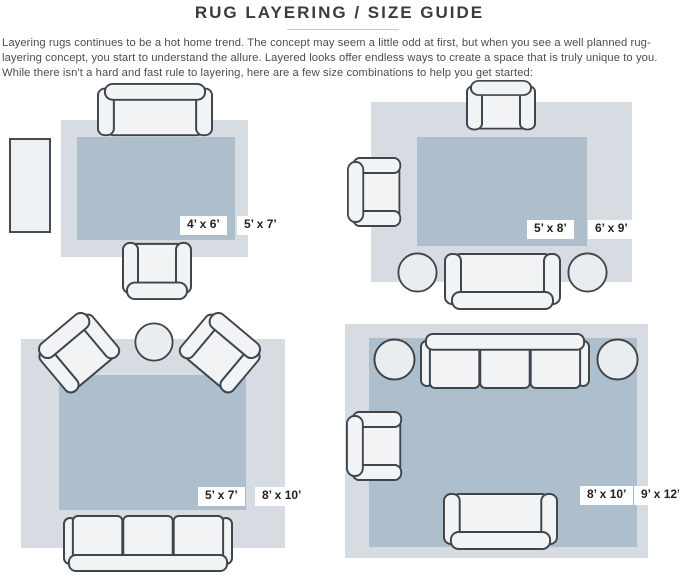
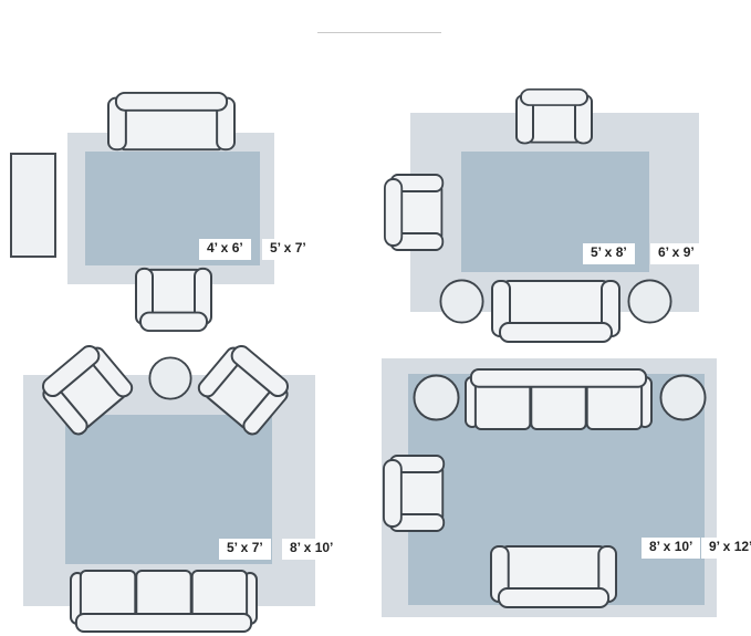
- RUG LAYERING / SIZE GUIDE
- Layering rugs continues to be a hot home trend. The concept may seem a little odd at first, but when you see a well planned rug-layering concept, you start to understand the allure. Layered looks offer endless ways to create a space that is truly unique to you. While there isn't a hard and fast rule to layering, here are a few size combinations to help you get started:
  4’ x 6’
  5’ x 7’
  5’ x 8’
  6’ x 9’
  5’ x 7’
  8’ x 10’
  8’ x 10’
  9’ x 12
